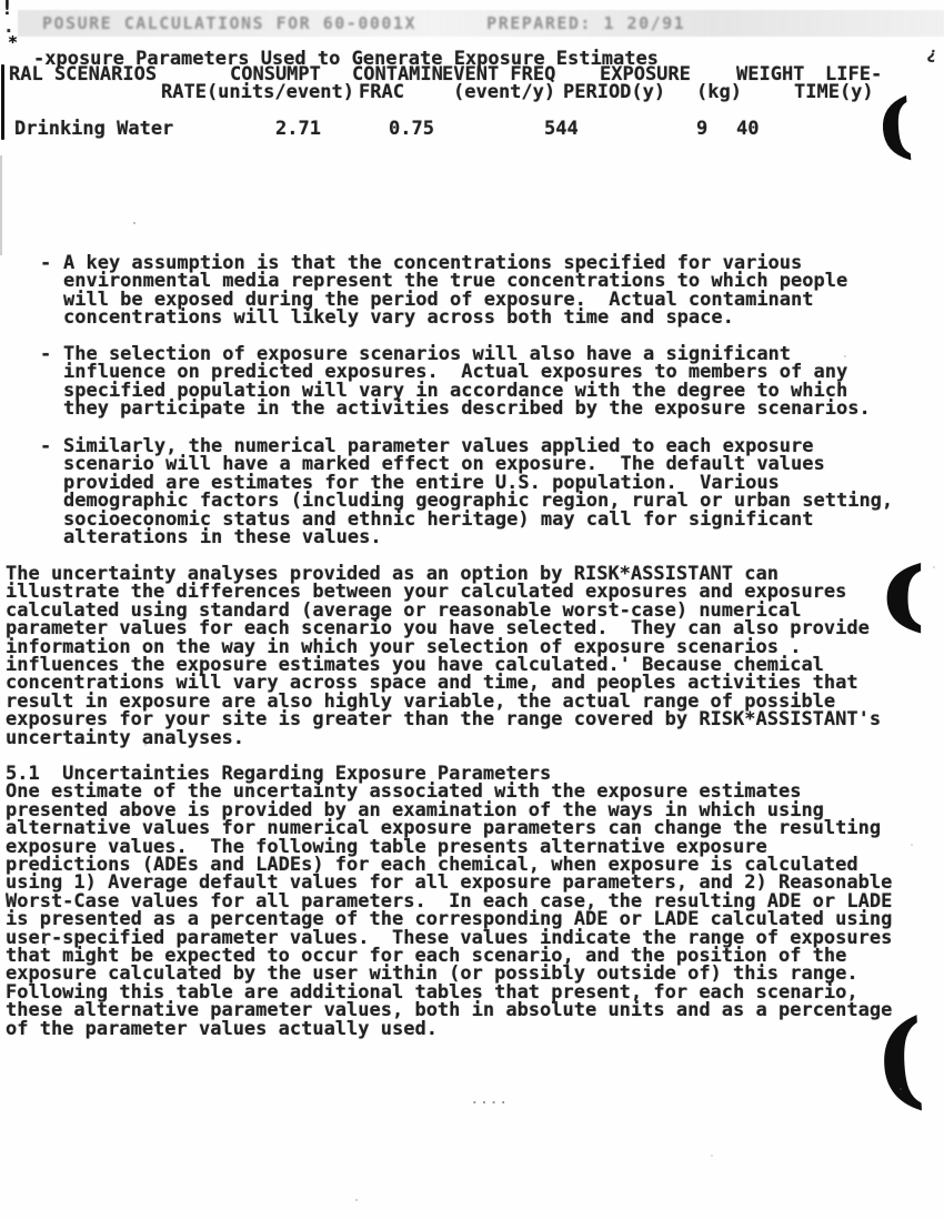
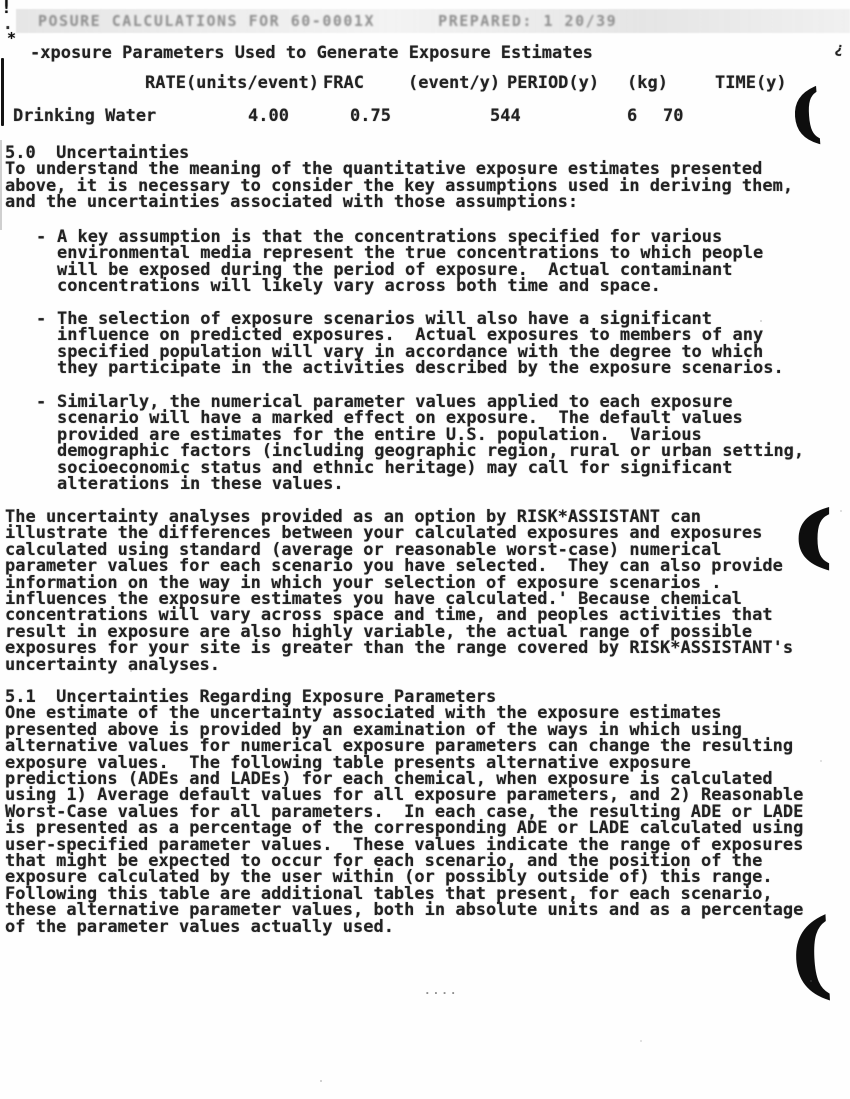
- POSURE CALCULATIONS FOR 60-0001X PREPARED: 1 20/91
+ POSURE CALCULATIONS FOR 60-0001X PREPARED: 1 20/39
  !
  .
  *
  -xposure Parameters Used to Generate Exposure Estimates
- RAL SCENARIOS
- CONSUMPT
- CONTAMIN
- EVENT FREQ
- EXPOSURE
- WEIGHT
- LIFE-
  RATE(units/event)
  FRAC
  (event/y)
  PERIOD(y)
  (kg)
  TIME(y)
  Drinking Water
- 2.71
+ 4.00
  0.75
  544
- 9
+ 6
- 40
+ 70
+ 5.0 Uncertainties
+ To understand the meaning of the quantitative exposure estimates presented
+ above, it is necessary to consider the key assumptions used in deriving them,
+ and the uncertainties associated with those assumptions:
  -
  A key assumption is that the concentrations specified for various
  environmental media represent the true concentrations to which people
  will be exposed during the period of exposure. Actual contaminant
  concentrations will likely vary across both time and space.
  -
  The selection of exposure scenarios will also have a significant
  influence on predicted exposures. Actual exposures to members of any
  specified population will vary in accordance with the degree to which
  they participate in the activities described by the exposure scenarios.
  -
  Similarly, the numerical parameter values applied to each exposure
  scenario will have a marked effect on exposure. The default values
  provided are estimates for the entire U.S. population. Various
  demographic factors (including geographic region, rural or urban setting,
  socioeconomic status and ethnic heritage) may call for significant
  alterations in these values.
  The uncertainty analyses provided as an option by RISK*ASSISTANT can
  illustrate the differences between your calculated exposures and exposures
  calculated using standard (average or reasonable worst-case) numerical
  parameter values for each scenario you have selected. They can also provide
  information on the way in which your selection of exposure scenarios .
  influences the exposure estimates you have calculated.' Because chemical
  concentrations will vary across space and time, and peoples activities that
  result in exposure are also highly variable, the actual range of possible
  exposures for your site is greater than the range covered by RISK*ASSISTANT's
  uncertainty analyses.
  5.1 Uncertainties Regarding Exposure Parameters
  One estimate of the uncertainty associated with the exposure estimates
  presented above is provided by an examination of the ways in which using
  alternative values for numerical exposure parameters can change the resulting
  exposure values. The following table presents alternative exposure
  predictions (ADEs and LADEs) for each chemical, when exposure is calculated
  using 1) Average default values for all exposure parameters, and 2) Reasonable
  Worst-Case values for all parameters. In each case, the resulting ADE or LADE
  is presented as a percentage of the corresponding ADE or LADE calculated using
  user-specified parameter values. These values indicate the range of exposures
  that might be expected to occur for each scenario, and the position of the
  exposure calculated by the user within (or possibly outside of) this range.
  Following this table are additional tables that present, for each scenario,
  these alternative parameter values, both in absolute units and as a percentage
  of the parameter values actually used.
  (
  ....
